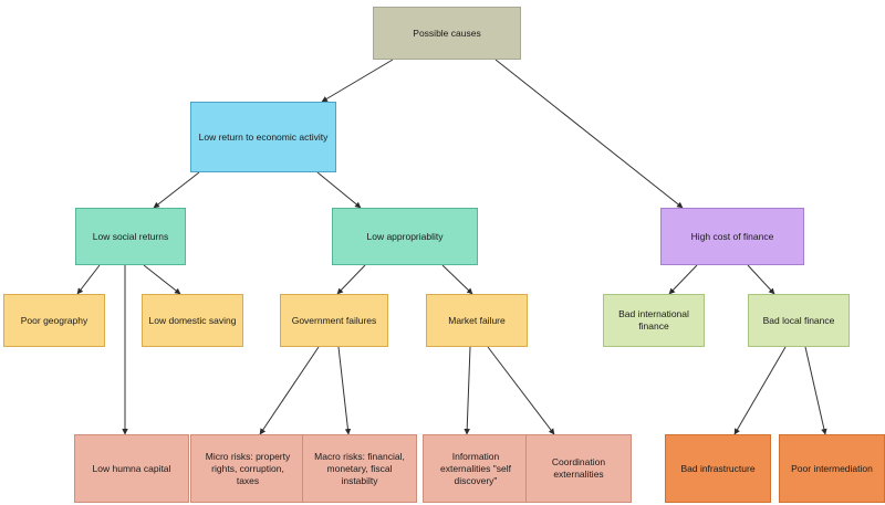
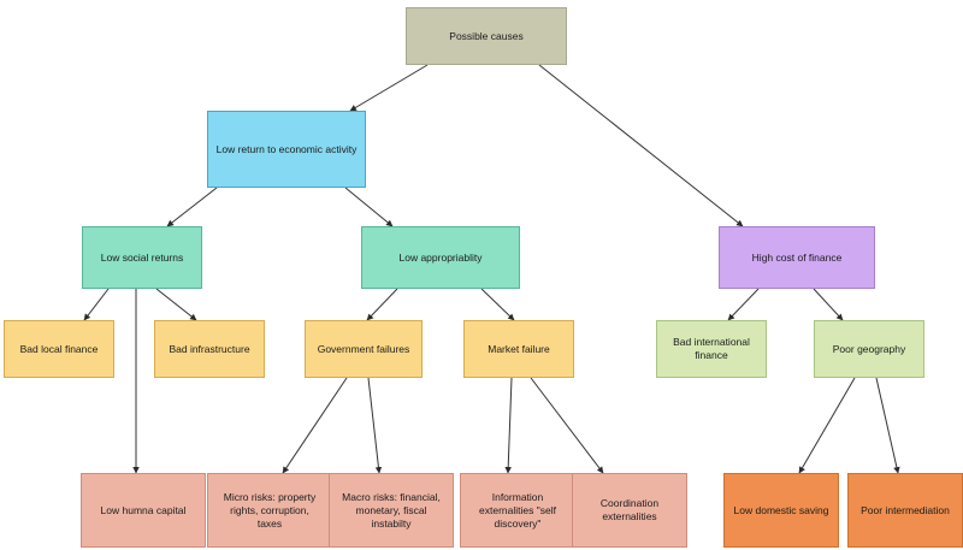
  Possible causes
  Low return to economic activity
  Low social returns
  Low appropriablity
  High cost of finance
- Poor geography
+ Bad local finance
- Low domestic saving
+ Bad infrastructure
  Government failures
  Market failure
  Bad international
  finance
- Bad local finance
+ Poor geography
  Low humna capital
  Micro risks: property
  rights, corruption,
  taxes
  Macro risks: financial,
  monetary, fiscal
  instabilty
  Information
  externalities "self
  discovery"
  Coordination
  externalities
- Bad infrastructure
+ Low domestic saving
  Poor intermediation
